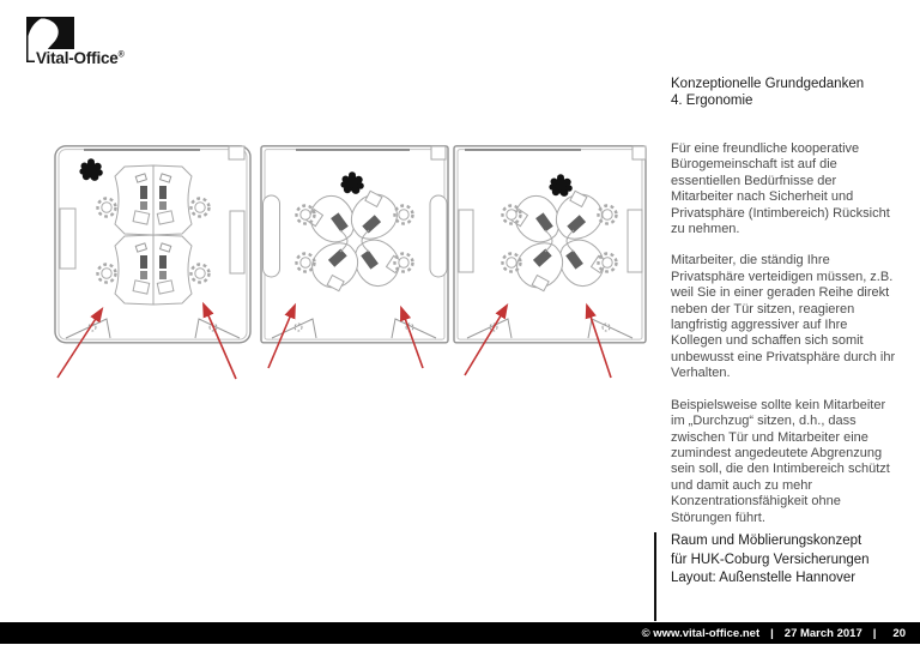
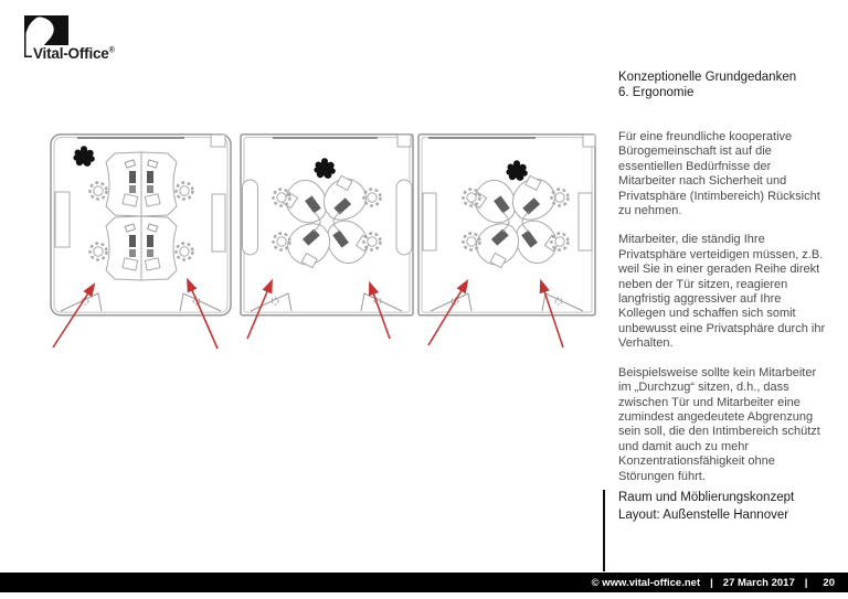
  Vital-Office
  Konzeptionelle Grundgedanken
- 4. Ergonomie
+ 6. Ergonomie
  Für eine freundliche kooperative Bürogemeinschaft ist auf die essentiellen Bedürfnisse der Mitarbeiter nach Sicherheit und Privatsphäre (Intimbereich) Rücksicht zu nehmen.
  Mitarbeiter, die ständig Ihre Privatsphäre verteidigen müssen, z.B. weil Sie in einer geraden Reihe direkt neben der Tür sitzen, reagieren langfristig aggressiver auf Ihre Kollegen und schaffen sich somit unbewusst eine Privatsphäre durch ihr Verhalten.
  Beispielsweise sollte kein Mitarbeiter im „Durchzug“ sitzen, d.h., dass zwischen Tür und Mitarbeiter eine zumindest angedeutete Abgrenzung sein soll, die den Intimbereich schützt und damit auch zu mehr Konzentrationsfähigkeit ohne Störungen führt.
  Raum und Möblierungskonzept
- für HUK-Coburg Versicherungen
  Layout: Außenstelle Hannover
  © www.vital-office.net
  |
  27 March 2017
  |
  20
